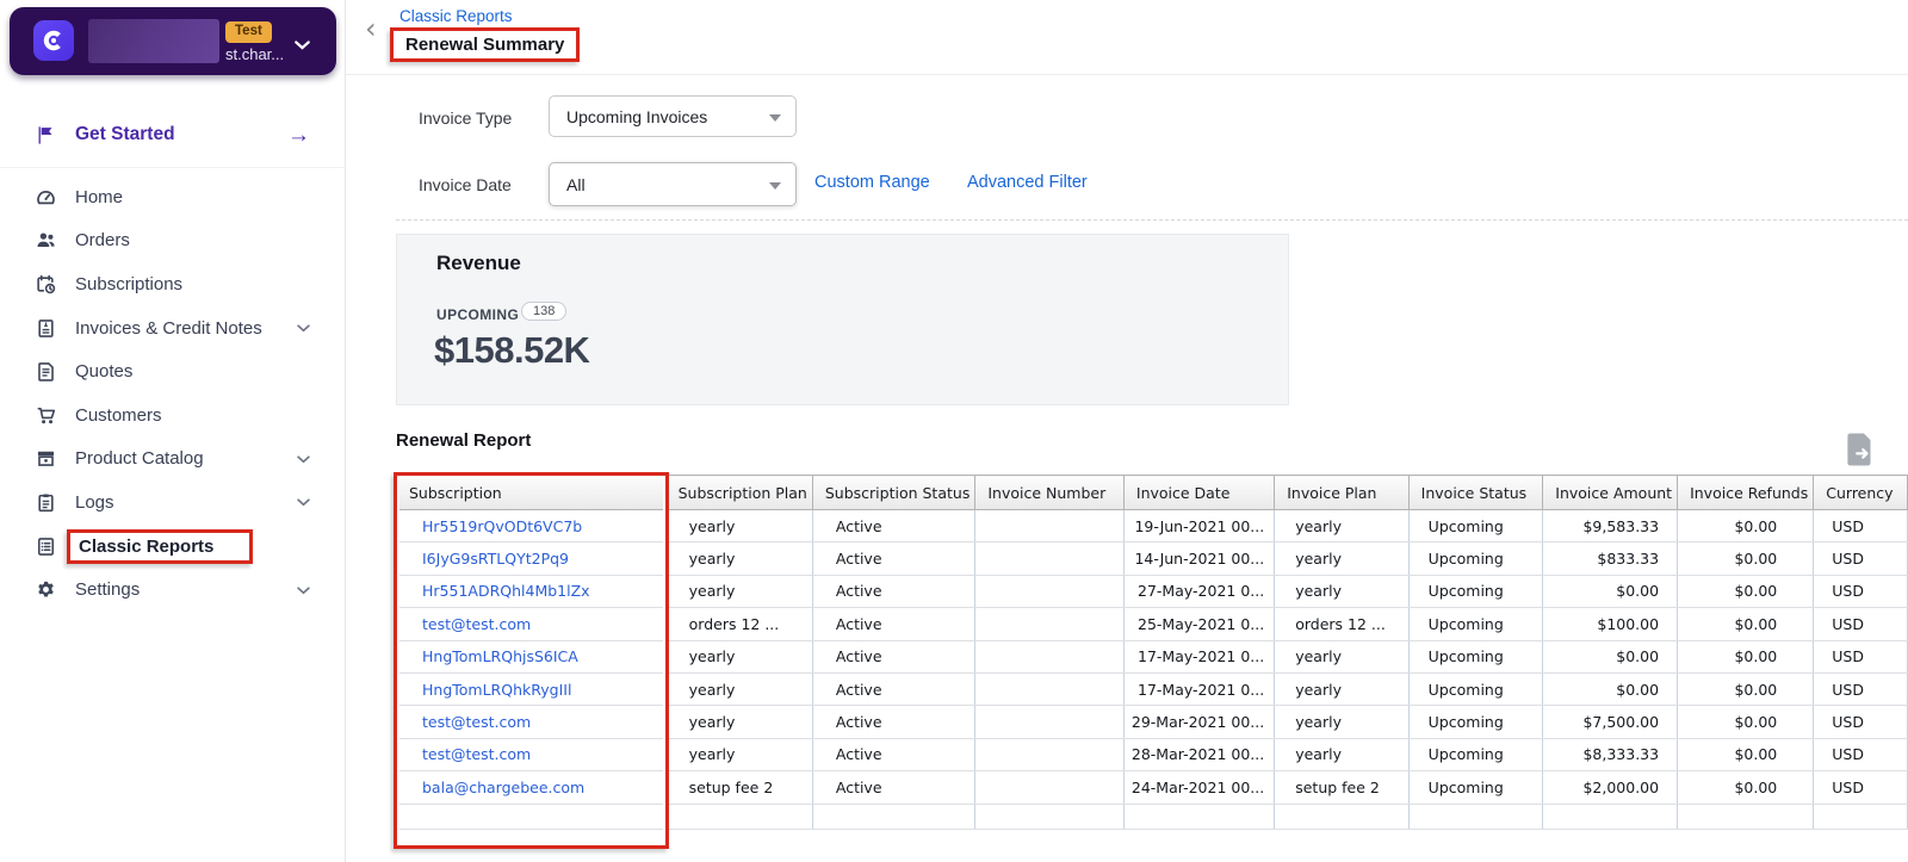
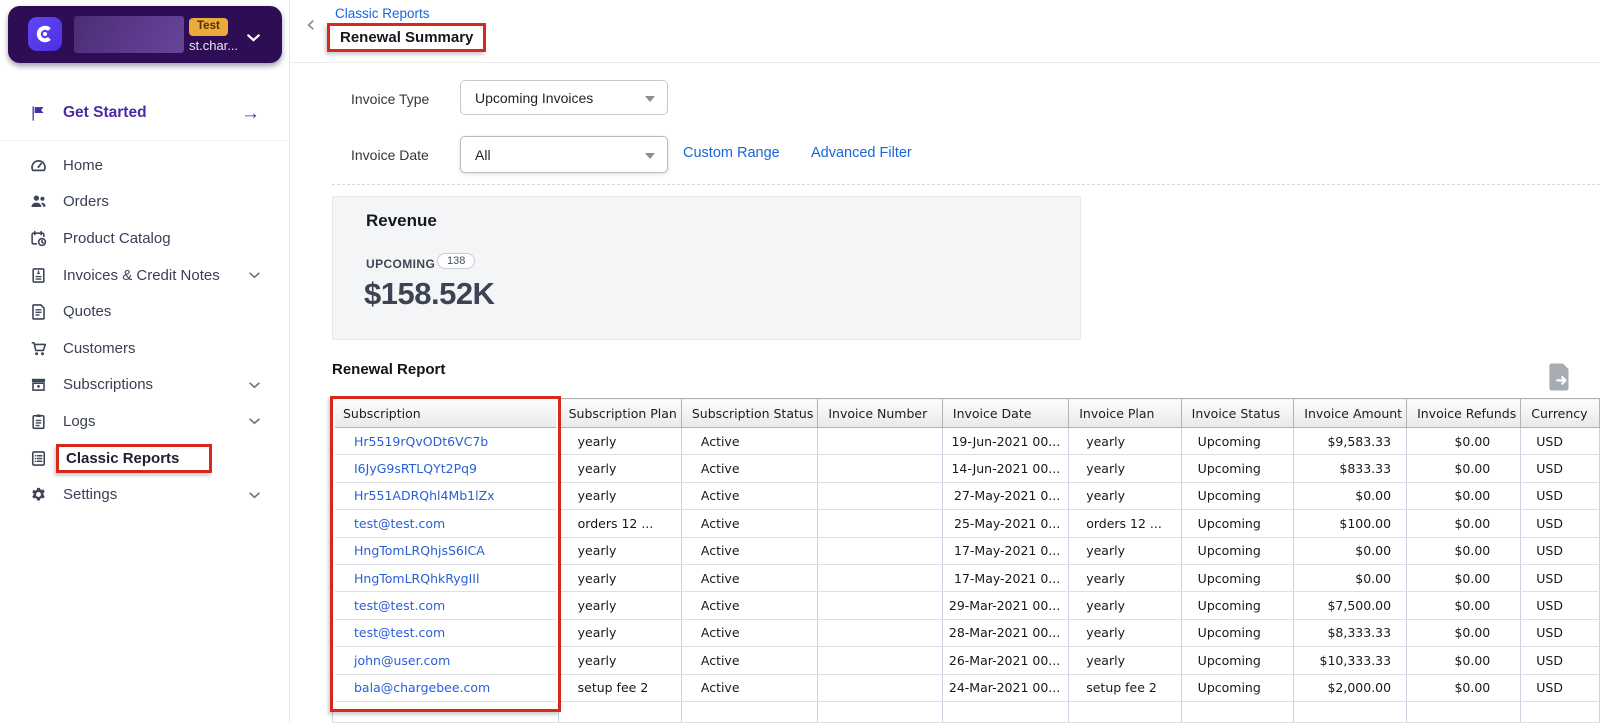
  Test
  st.char...
  Get Started
  →
  Home
  Orders
- Subscriptions
+ Product Catalog
  Invoices & Credit Notes
  Quotes
  Customers
- Product Catalog
+ Subscriptions
  Logs
  Classic Reports
  Settings
  ‹
  Classic Reports
  Renewal Summary
  Invoice Type
  Upcoming Invoices
  Invoice Date
  All
  Custom Range
  Advanced Filter
  Revenue
  UPCOMING
  138
  $158.52K
  Renewal Report
  Subscription	Subscription Plan	Subscription Status	Invoice Number	Invoice Date	Invoice Plan	Invoice Status	Invoice Amount	Invoice Refunds	Currency
  Hr5519rQvODt6VC7b	yearly	Active		19-Jun-2021 00...	yearly	Upcoming	$9,583.33	$0.00	USD
  I6JyG9sRTLQYt2Pq9	yearly	Active		14-Jun-2021 00...	yearly	Upcoming	$833.33	$0.00	USD
  Hr551ADRQhl4Mb1lZx	yearly	Active		27-May-2021 0...	yearly	Upcoming	$0.00	$0.00	USD
  test@test.com	orders 12 ...	Active		25-May-2021 0...	orders 12 ...	Upcoming	$100.00	$0.00	USD
  HngTomLRQhjsS6ICA	yearly	Active		17-May-2021 0...	yearly	Upcoming	$0.00	$0.00	USD
  HngTomLRQhkRygIIl	yearly	Active		17-May-2021 0...	yearly	Upcoming	$0.00	$0.00	USD
  test@test.com	yearly	Active		29-Mar-2021 00...	yearly	Upcoming	$7,500.00	$0.00	USD
  test@test.com	yearly	Active		28-Mar-2021 00...	yearly	Upcoming	$8,333.33	$0.00	USD
+ john@user.com	yearly	Active		26-Mar-2021 00...	yearly	Upcoming	$10,333.33	$0.00	USD
  bala@chargebee.com	setup fee 2	Active		24-Mar-2021 00...	setup fee 2	Upcoming	$2,000.00	$0.00	USD
